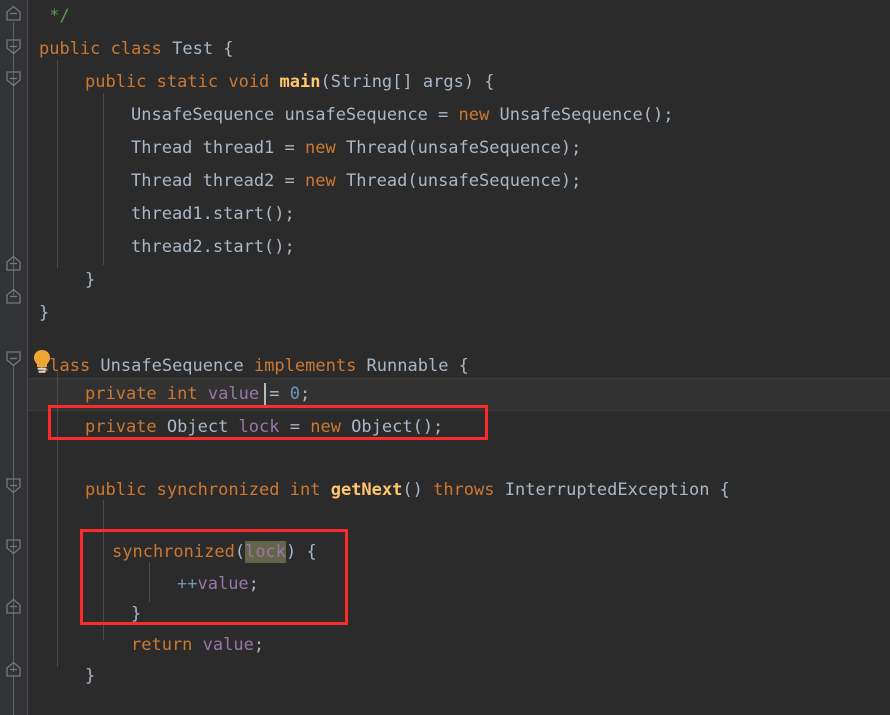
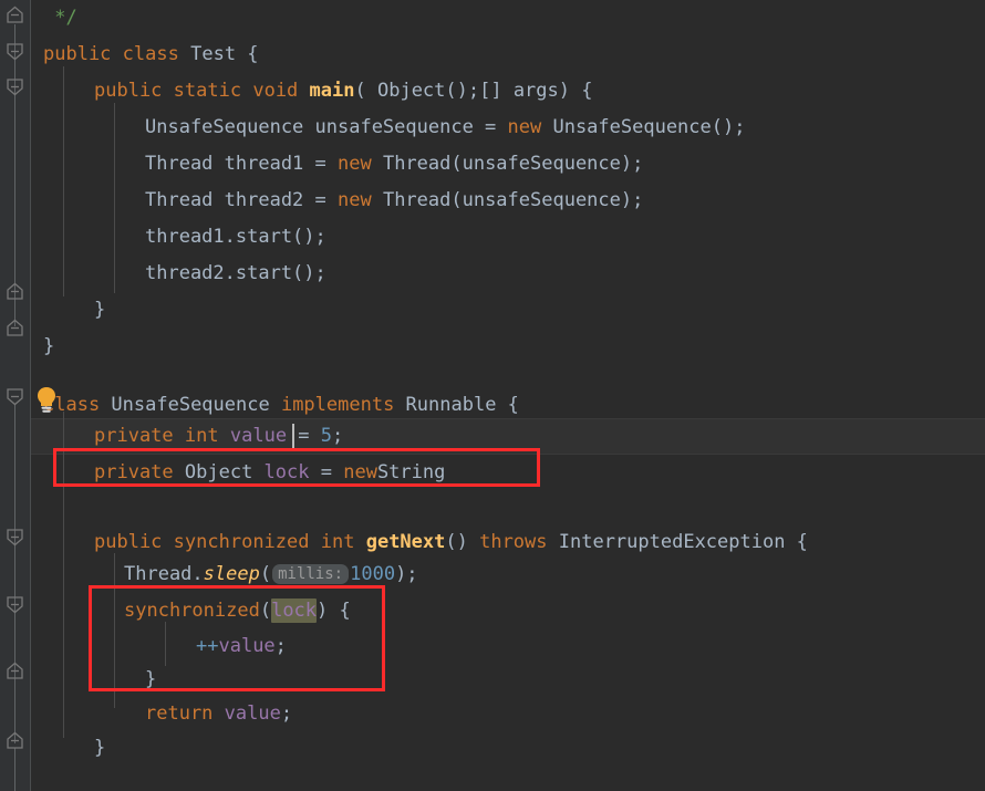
  */
  public class Test {
- public static void main(String[] args) {
+ public static void main( Object();[] args) {
  UnsafeSequence unsafeSequence = new UnsafeSequence();
  Thread thread1 = new Thread(unsafeSequence);
  Thread thread2 = new Thread(unsafeSequence);
  thread1.start();
  thread2.start();
  }
  }
  lass UnsafeSequence implements Runnable {
- private int value = 0;
+ private int value = 5;
- private Object lock = new Object();
+ private Object lock = newString
  public synchronized int getNext() throws InterruptedException {
  ++value;
  }
  return value;
  }
+ Thread.sleep( millis: 1000);
  synchronized(lock) {
